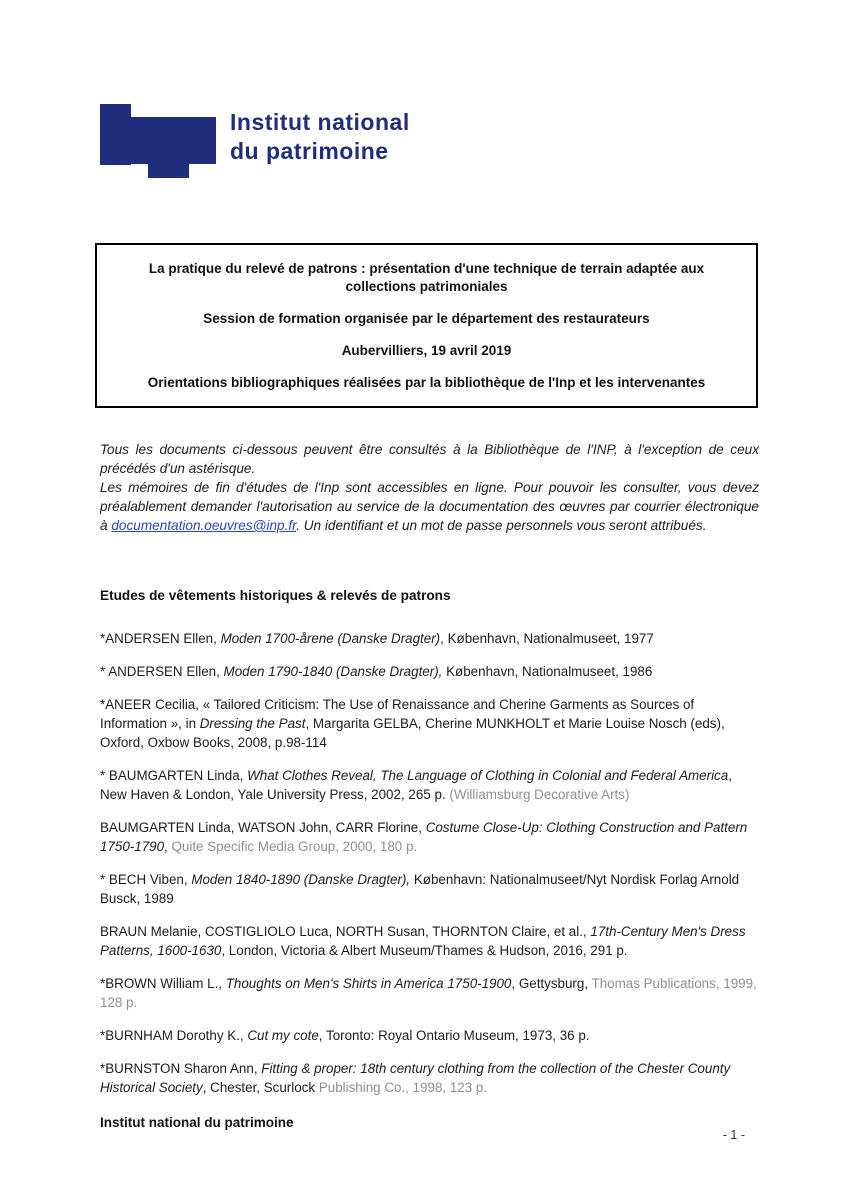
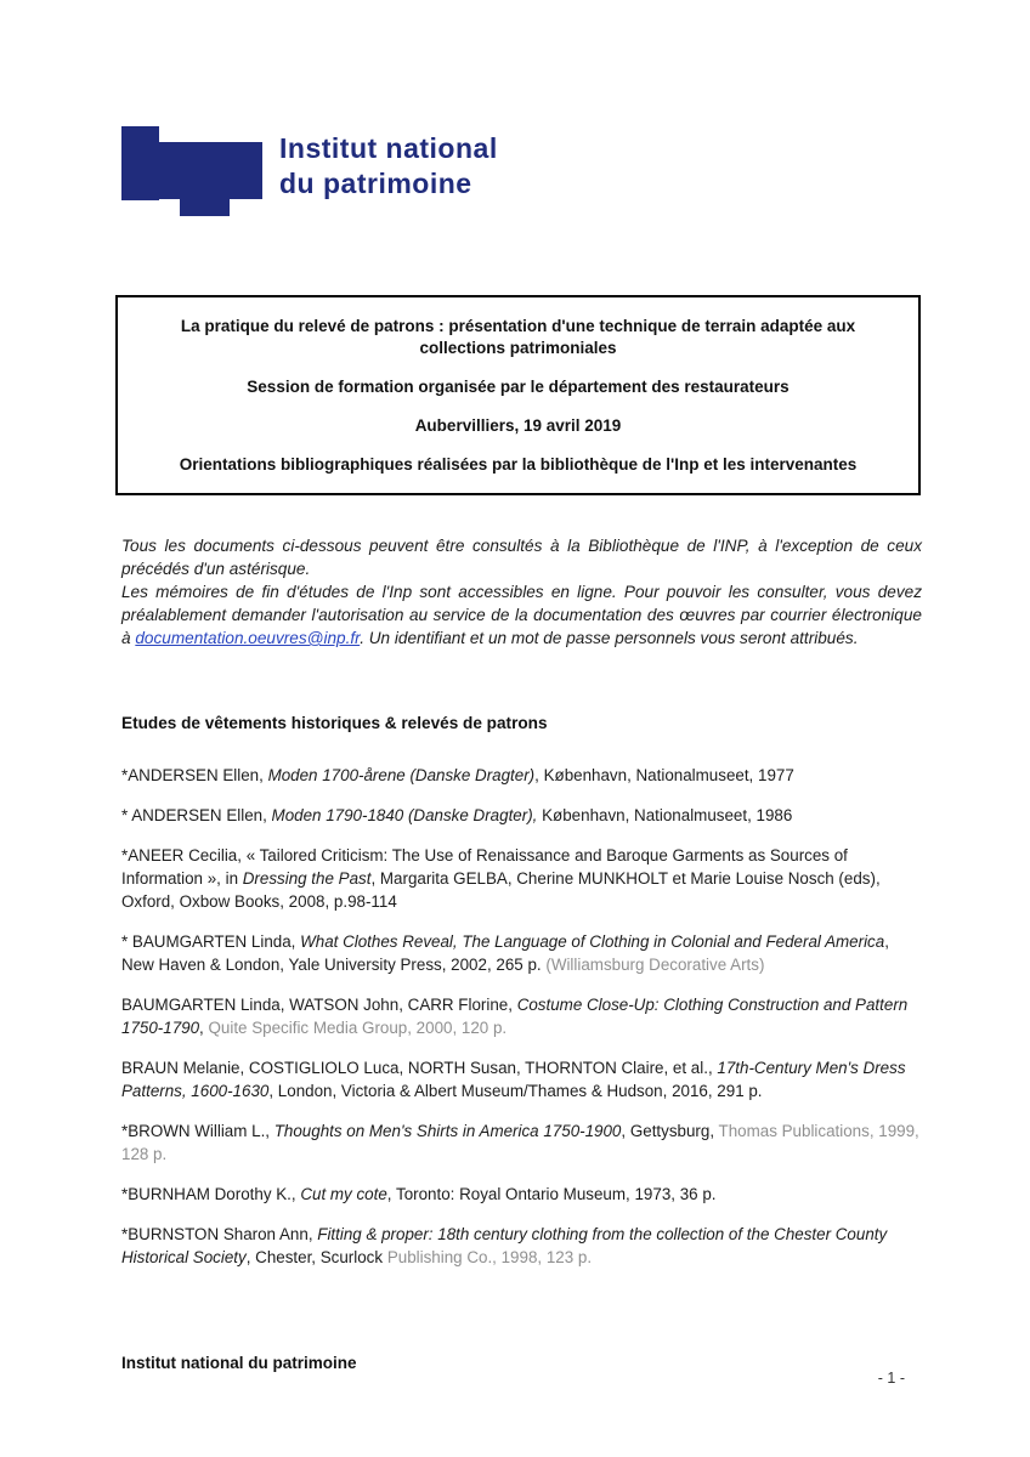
  Institut national
  du patrimoine
  La pratique du relevé de patrons : présentation d'une technique de terrain adaptée aux collections patrimoniales
  Session de formation organisée par le département des restaurateurs
  Aubervilliers, 19 avril 2019
  Orientations bibliographiques réalisées par la bibliothèque de l'Inp et les intervenantes
  Tous les documents ci-dessous peuvent être consultés à la Bibliothèque de l'INP, à l'exception de ceux précédés d'un astérisque.
  Les mémoires de fin d'études de l'Inp sont accessibles en ligne. Pour pouvoir les consulter, vous devez préalablement demander l'autorisation au service de la documentation des œuvres par courrier électronique à documentation.oeuvres@inp.fr. Un identifiant et un mot de passe personnels vous seront attribués.
  Etudes de vêtements historiques & relevés de patrons
  *ANDERSEN Ellen, Moden 1700-årene (Danske Dragter), København, Nationalmuseet, 1977
  * ANDERSEN Ellen, Moden 1790-1840 (Danske Dragter), København, Nationalmuseet, 1986
- *ANEER Cecilia, « Tailored Criticism: The Use of Renaissance and Cherine Garments as Sources of Information », in Dressing the Past, Margarita GELBA, Cherine MUNKHOLT et Marie Louise Nosch (eds), Oxford, Oxbow Books, 2008, p.98-114
+ *ANEER Cecilia, « Tailored Criticism: The Use of Renaissance and Baroque Garments as Sources of Information », in Dressing the Past, Margarita GELBA, Cherine MUNKHOLT et Marie Louise Nosch (eds), Oxford, Oxbow Books, 2008, p.98-114
  * BAUMGARTEN Linda, What Clothes Reveal, The Language of Clothing in Colonial and Federal America, New Haven & London, Yale University Press, 2002, 265 p. (Williamsburg Decorative Arts)
- BAUMGARTEN Linda, WATSON John, CARR Florine, Costume Close-Up: Clothing Construction and Pattern 1750-1790, Quite Specific Media Group, 2000, 180 p.
+ BAUMGARTEN Linda, WATSON John, CARR Florine, Costume Close-Up: Clothing Construction and Pattern 1750-1790, Quite Specific Media Group, 2000, 120 p.
- * BECH Viben, Moden 1840-1890 (Danske Dragter), København: Nationalmuseet/Nyt Nordisk Forlag Arnold Busck, 1989
  BRAUN Melanie, COSTIGLIOLO Luca, NORTH Susan, THORNTON Claire, et al., 17th-Century Men's Dress Patterns, 1600-1630, London, Victoria & Albert Museum/Thames & Hudson, 2016, 291 p.
  *BROWN William L., Thoughts on Men's Shirts in America 1750-1900, Gettysburg, Thomas Publications, 1999, 128 p.
  *BURNHAM Dorothy K., Cut my cote, Toronto: Royal Ontario Museum, 1973, 36 p.
  *BURNSTON Sharon Ann, Fitting & proper: 18th century clothing from the collection of the Chester County Historical Society, Chester, Scurlock Publishing Co., 1998, 123 p.
  Institut national du patrimoine
  - 1 -
